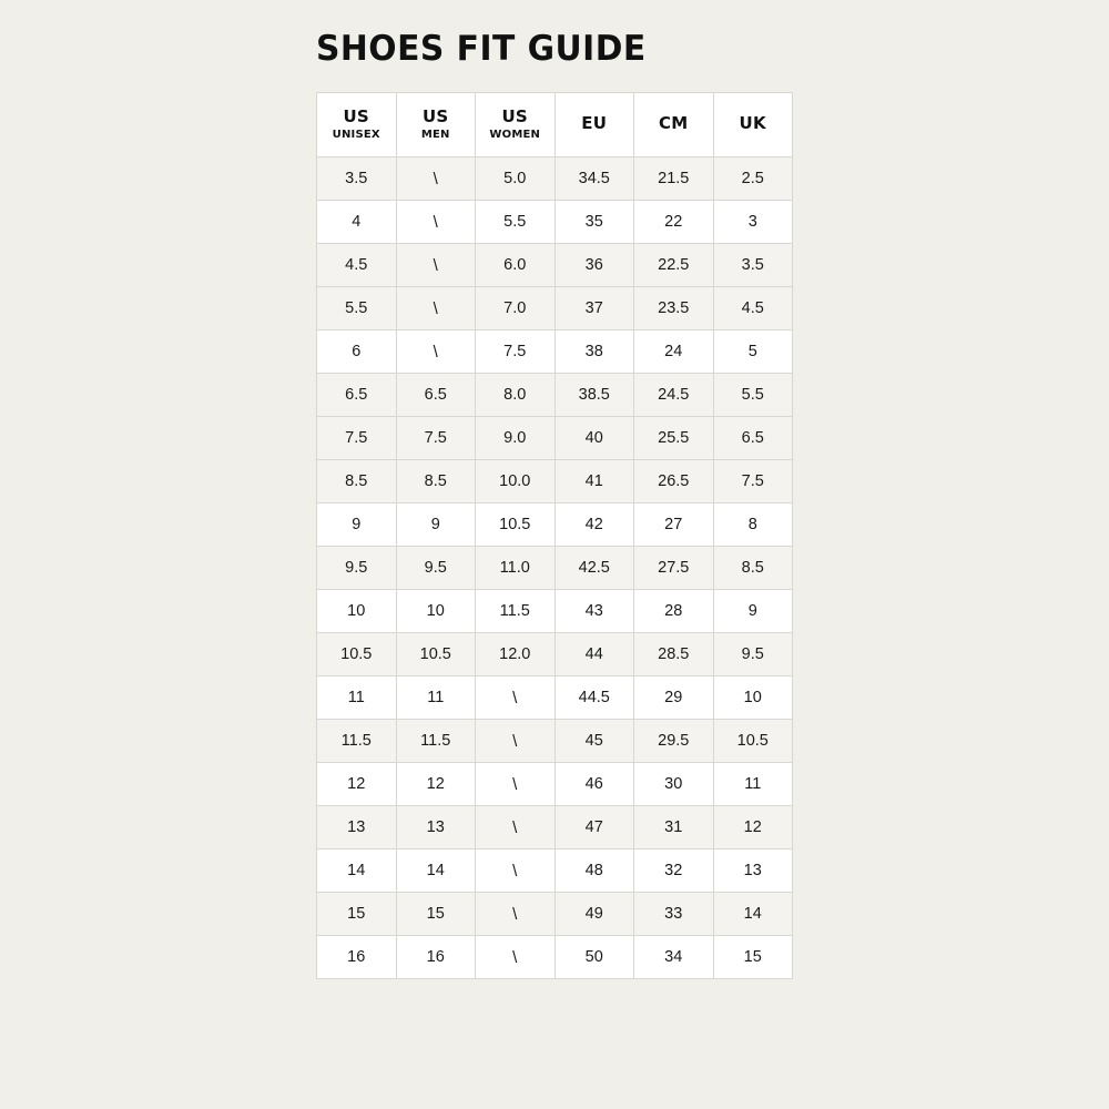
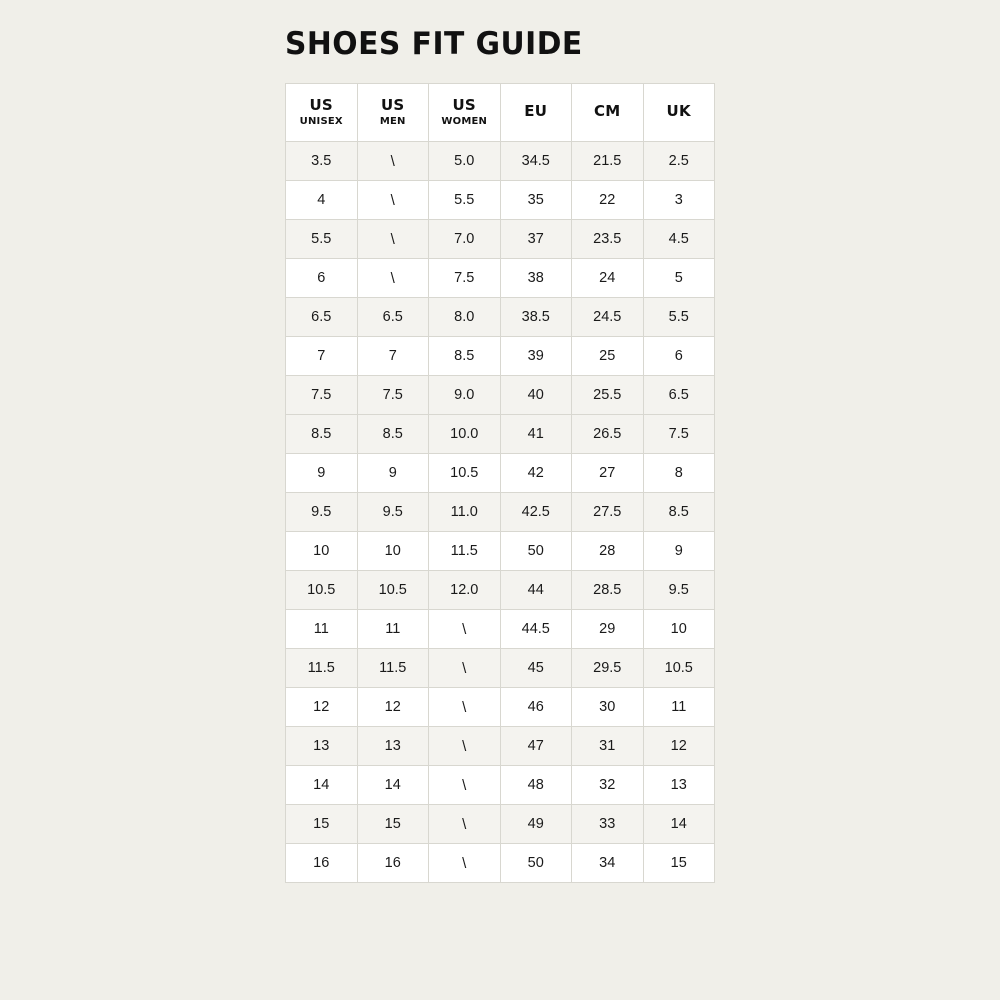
  SHOES FIT GUIDE
  US UNISEX	US MEN	US WOMEN	EU	CM	UK
  3.5	\	5.0	34.5	21.5	2.5
  4	\	5.5	35	22	3
- 4.5	\	6.0	36	22.5	3.5
  5.5	\	7.0	37	23.5	4.5
  6	\	7.5	38	24	5
  6.5	6.5	8.0	38.5	24.5	5.5
+ 7	7	8.5	39	25	6
  7.5	7.5	9.0	40	25.5	6.5
  8.5	8.5	10.0	41	26.5	7.5
  9	9	10.5	42	27	8
  9.5	9.5	11.0	42.5	27.5	8.5
- 10	10	11.5	43	28	9
+ 10	10	11.5	50	28	9
  10.5	10.5	12.0	44	28.5	9.5
  11	11	\	44.5	29	10
  11.5	11.5	\	45	29.5	10.5
  12	12	\	46	30	11
  13	13	\	47	31	12
  14	14	\	48	32	13
  15	15	\	49	33	14
  16	16	\	50	34	15
